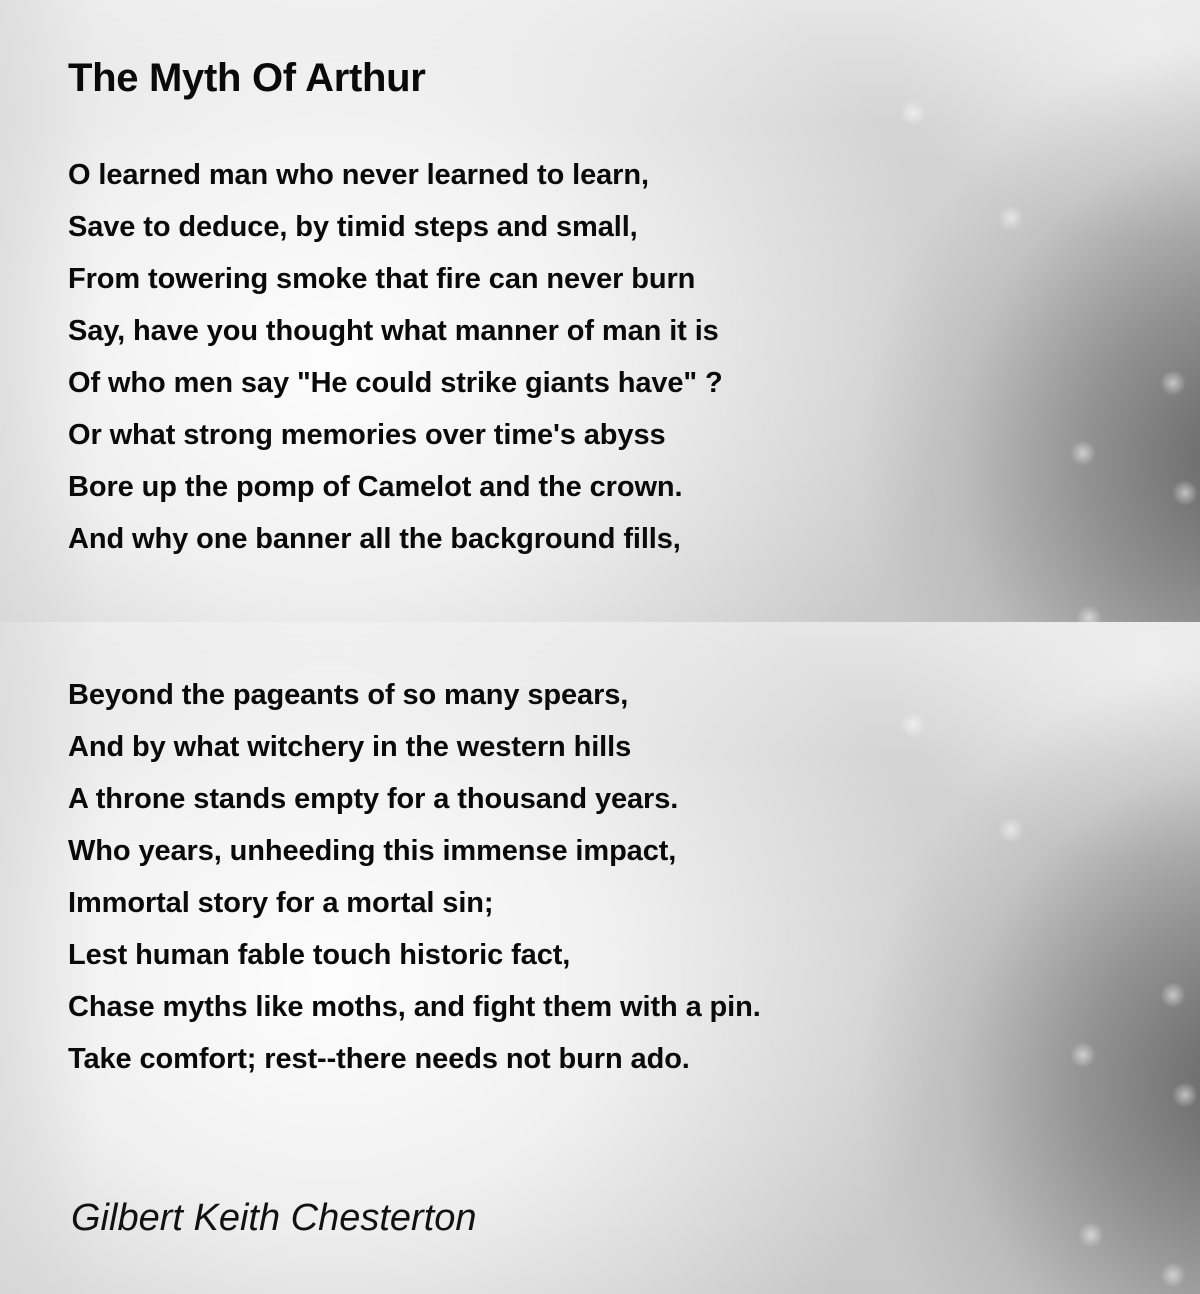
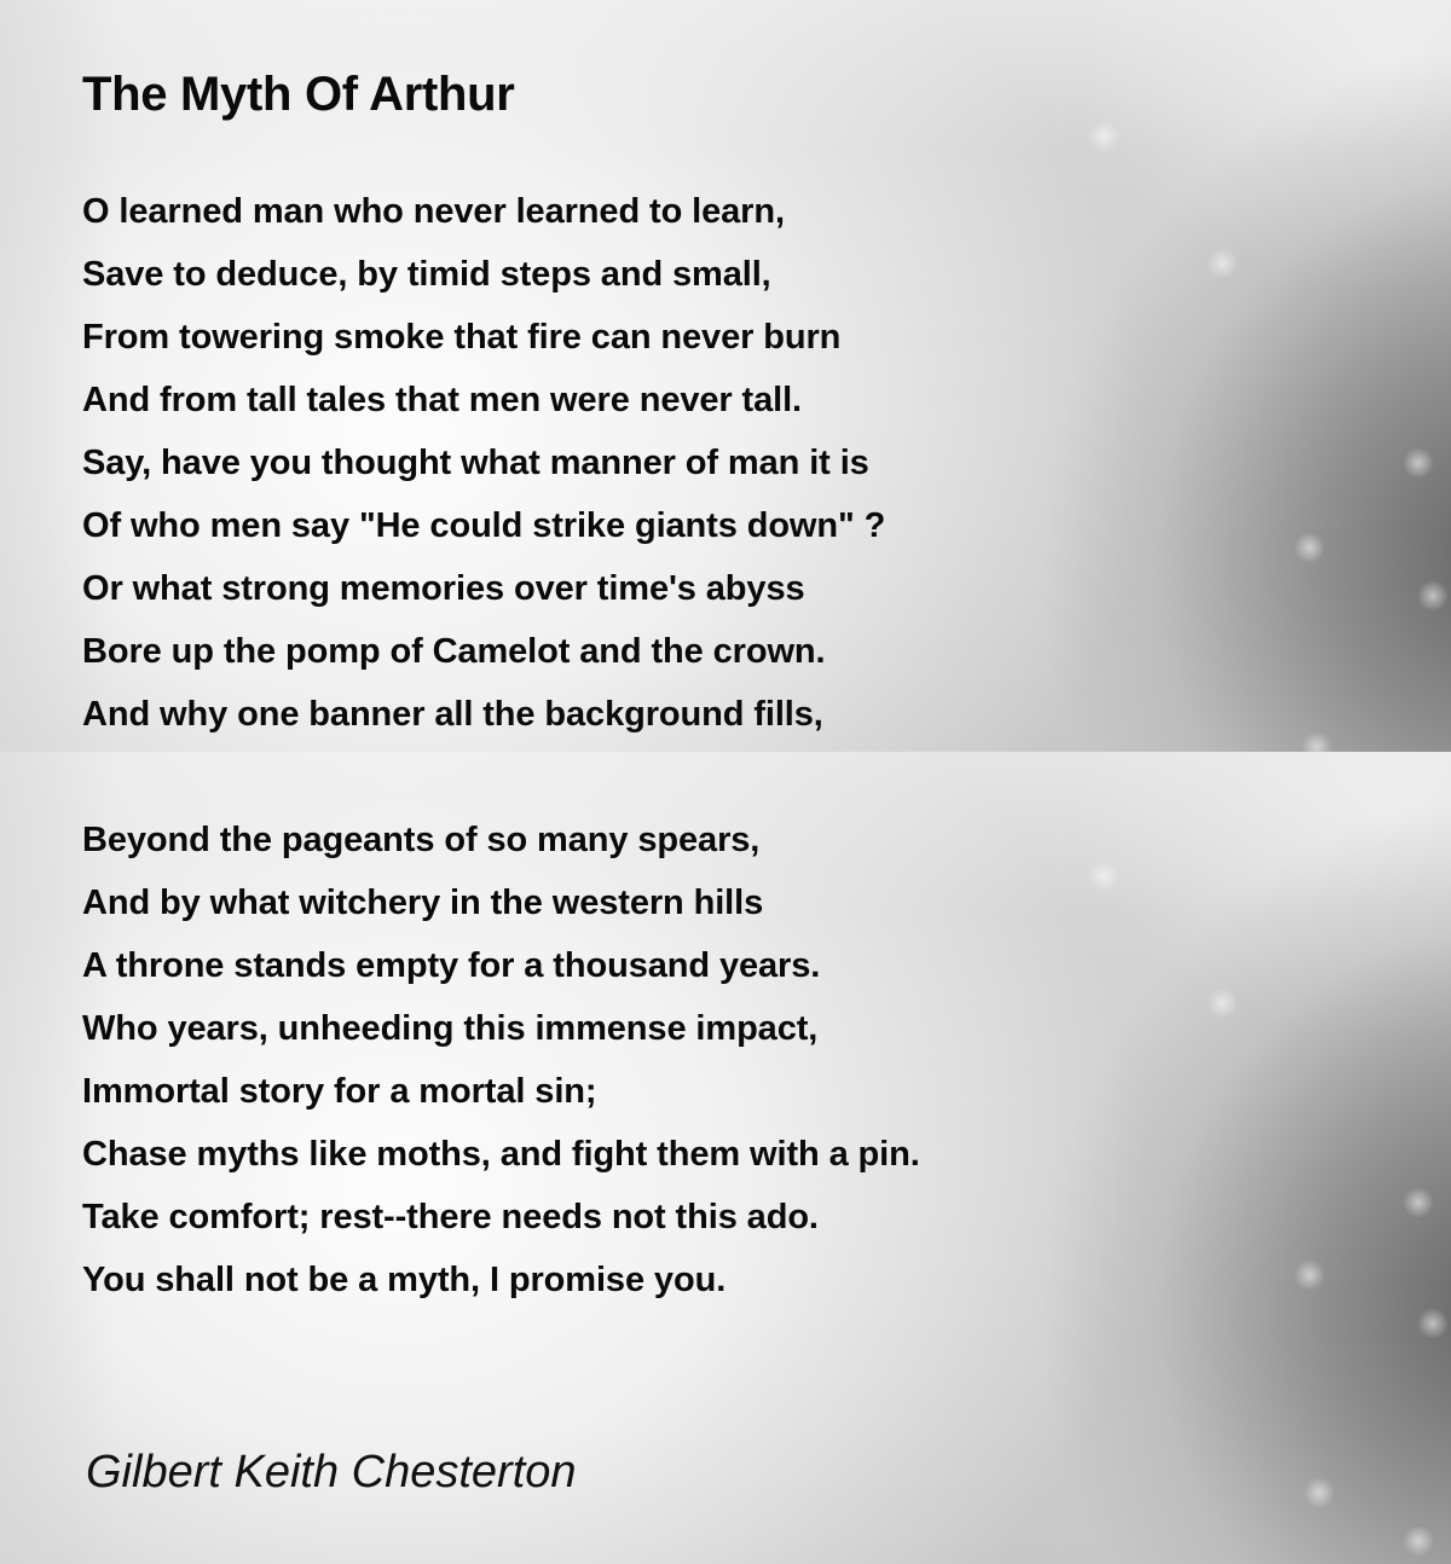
  The Myth Of Arthur
  O learned man who never learned to learn,
  Save to deduce, by timid steps and small,
  From towering smoke that fire can never burn
+ And from tall tales that men were never tall.
  Say, have you thought what manner of man it is
- Of who men say "He could strike giants have" ?
+ Of who men say "He could strike giants down" ?
  Or what strong memories over time's abyss
  Bore up the pomp of Camelot and the crown.
  And why one banner all the background fills,
  Beyond the pageants of so many spears,
  And by what witchery in the western hills
  A throne stands empty for a thousand years.
  Who years, unheeding this immense impact,
  Immortal story for a mortal sin;
- Lest human fable touch historic fact,
  Chase myths like moths, and fight them with a pin.
- Take comfort; rest--there needs not burn ado.
+ Take comfort; rest--there needs not this ado.
+ You shall not be a myth, I promise you.
  Gilbert Keith Chesterton
